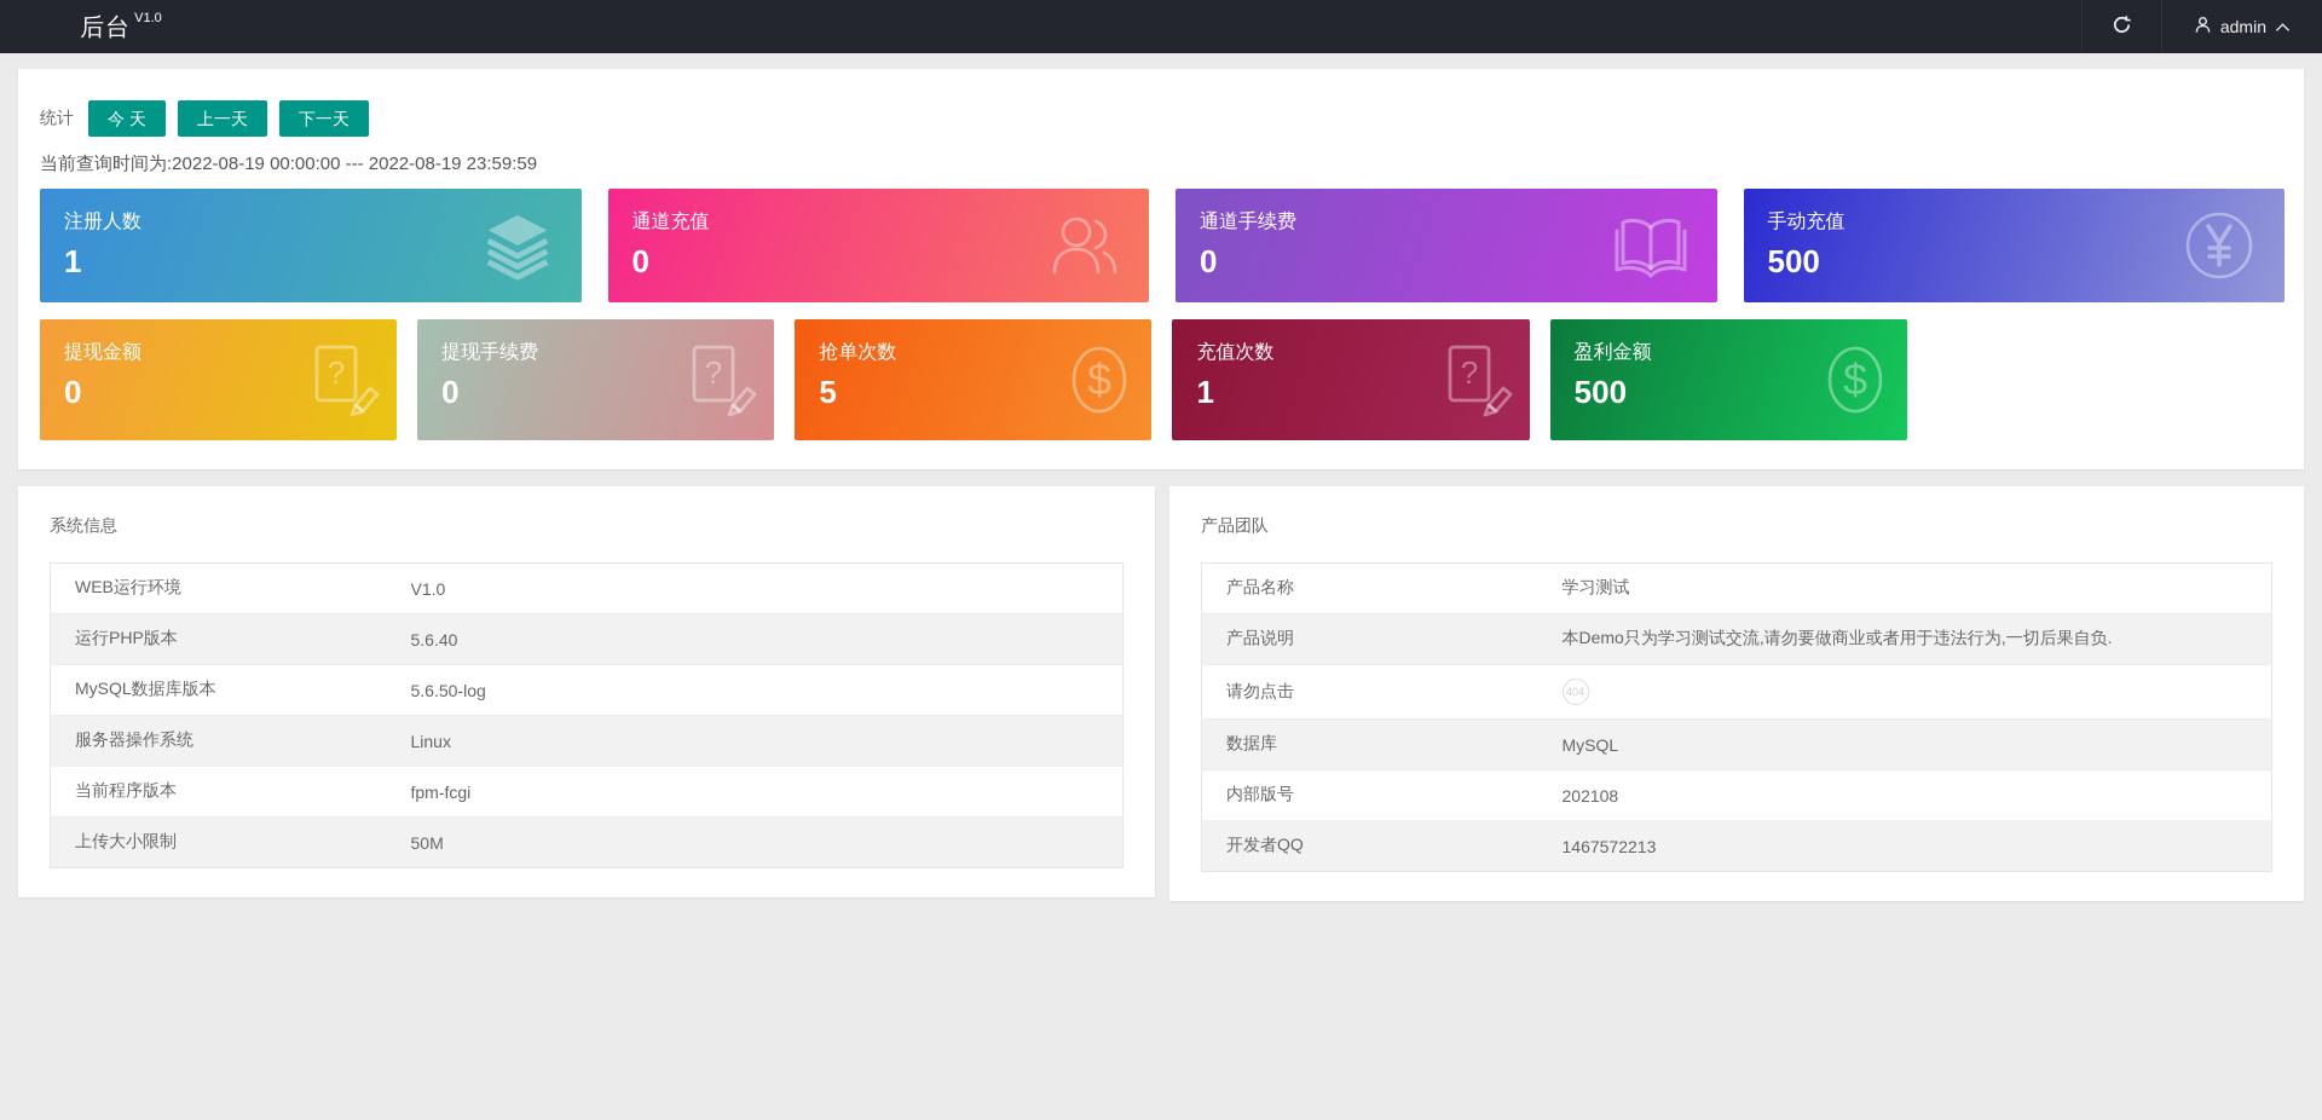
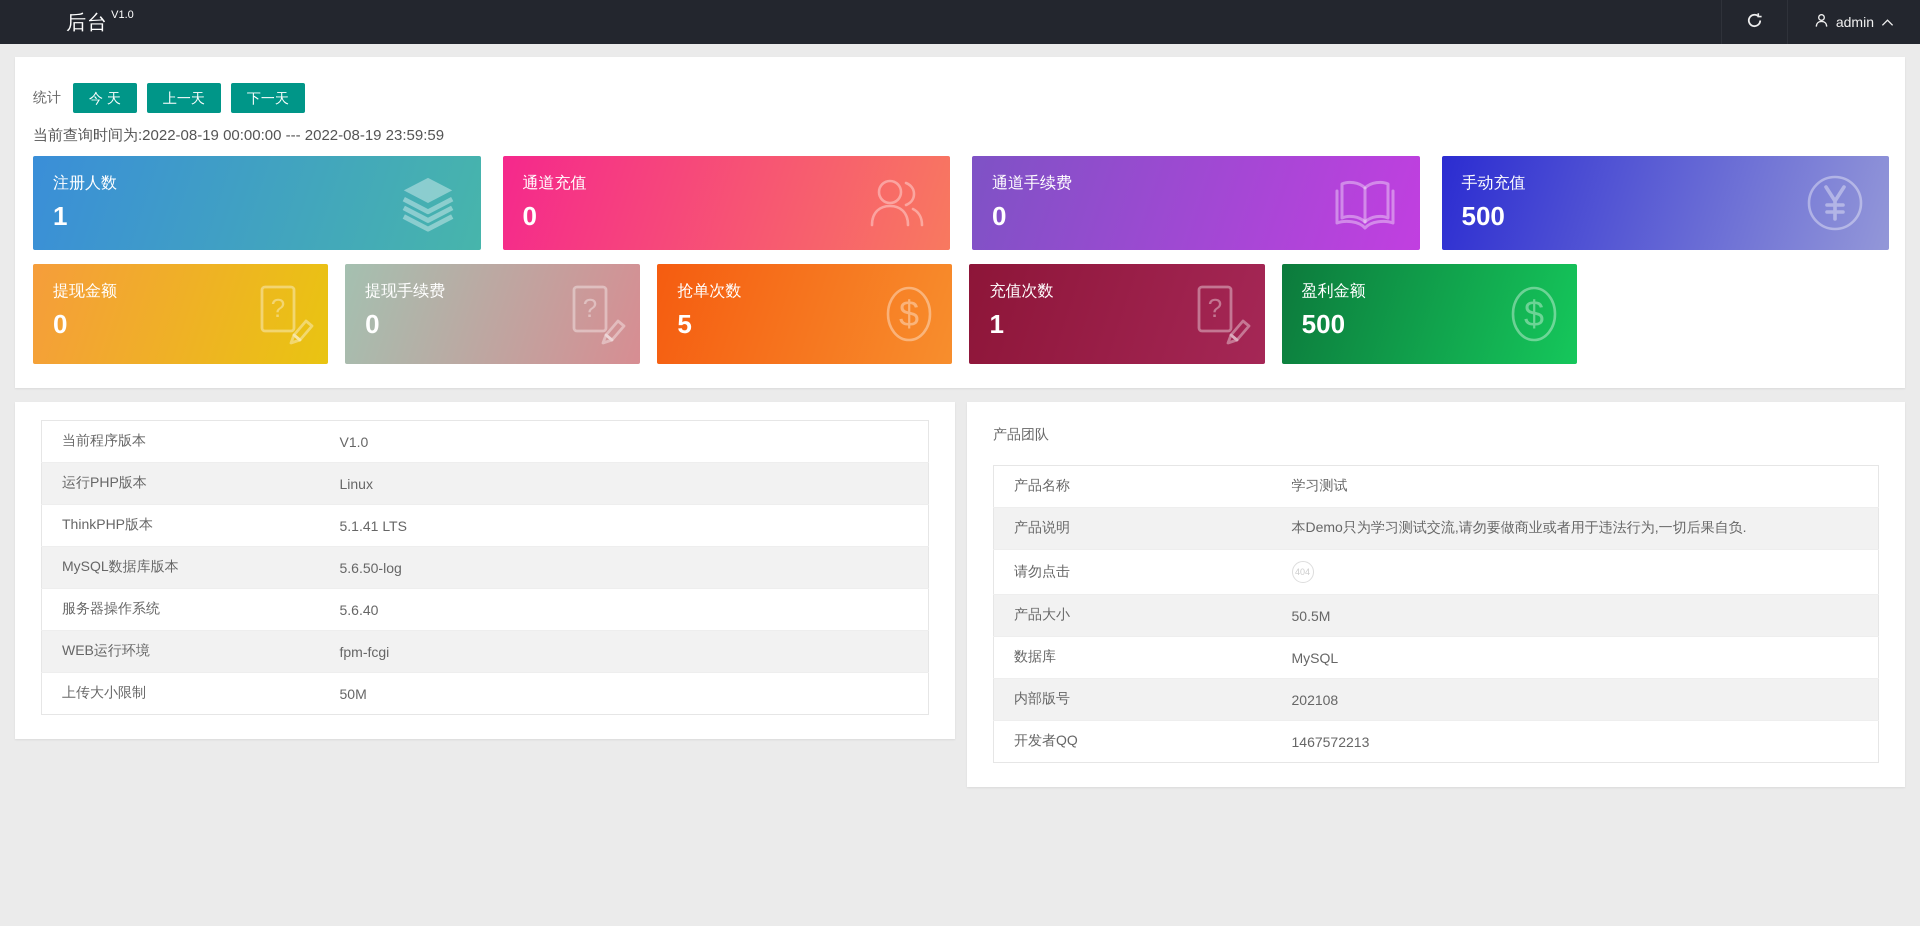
  后台
  V1.0
  admin
  统计
  今 天
  上一天
  下一天
  当前查询时间为:2022-08-19 00:00:00 --- 2022-08-19 23:59:59
  注册人数
  1
  通道充值
  0
  通道手续费
  0
  手动充值
  500
  提现金额
  0
  ?
  提现手续费
  0
  ?
  抢单次数
  5
  $
  充值次数
  1
  ?
  盈利金额
  500
  $
- 系统信息
- WEB运行环境	V1.0
+ 当前程序版本	V1.0
- 运行PHP版本	5.6.40
+ 运行PHP版本	Linux
+ ThinkPHP版本	5.1.41 LTS
  MySQL数据库版本	5.6.50-log
- 服务器操作系统	Linux
+ 服务器操作系统	5.6.40
- 当前程序版本	fpm-fcgi
+ WEB运行环境	fpm-fcgi
  上传大小限制	50M
  产品团队
  产品名称	学习测试
  产品说明	本Demo只为学习测试交流,请勿要做商业或者用于违法行为,一切后果自负.
  请勿点击	404
+ 产品大小	50.5M
  数据库	MySQL
  内部版号	202108
  开发者QQ	1467572213
